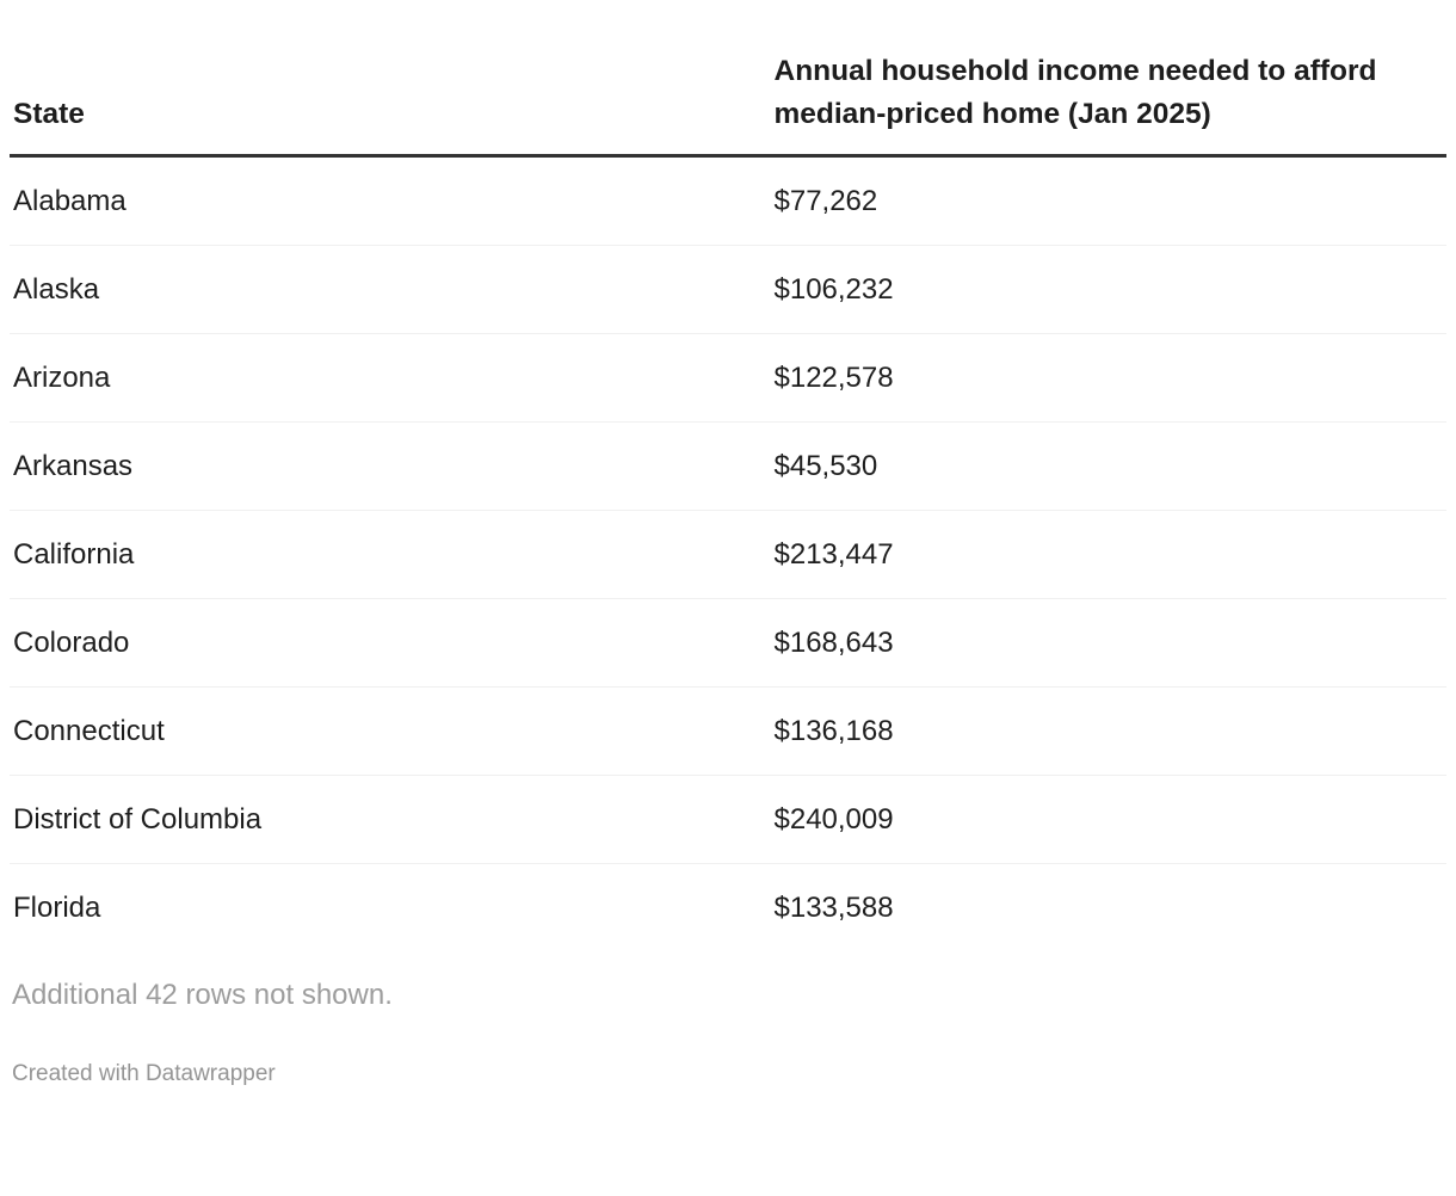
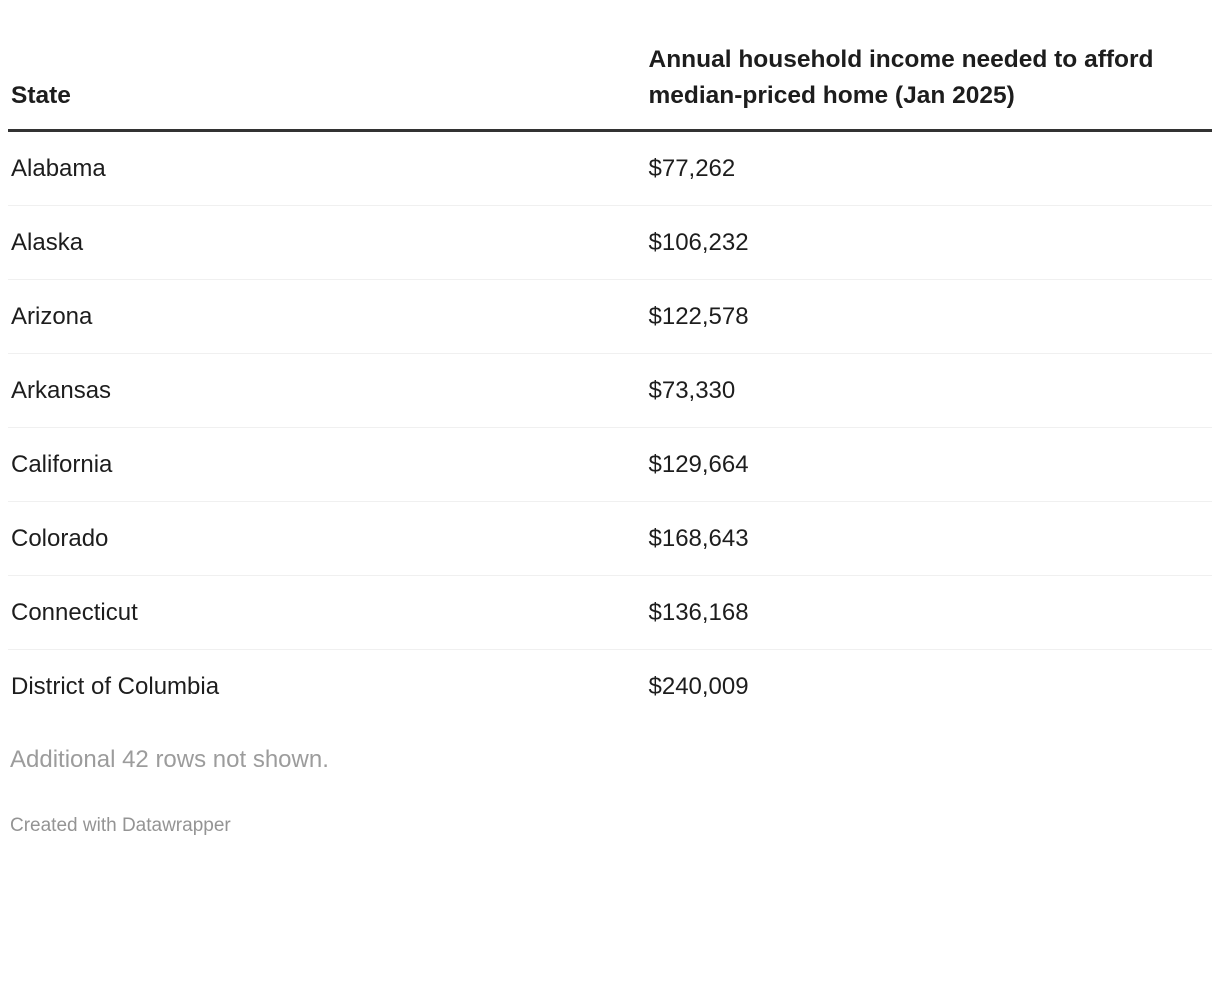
  State	Annual household income needed to afford median-priced home (Jan 2025)
  Alabama	$77,262
  Alaska	$106,232
  Arizona	$122,578
- Arkansas	$45,530
+ Arkansas	$73,330
- California	$213,447
+ California	$129,664
  Colorado	$168,643
  Connecticut	$136,168
  District of Columbia	$240,009
- Florida	$133,588
  Additional 42 rows not shown.
  Created with Datawrapper
